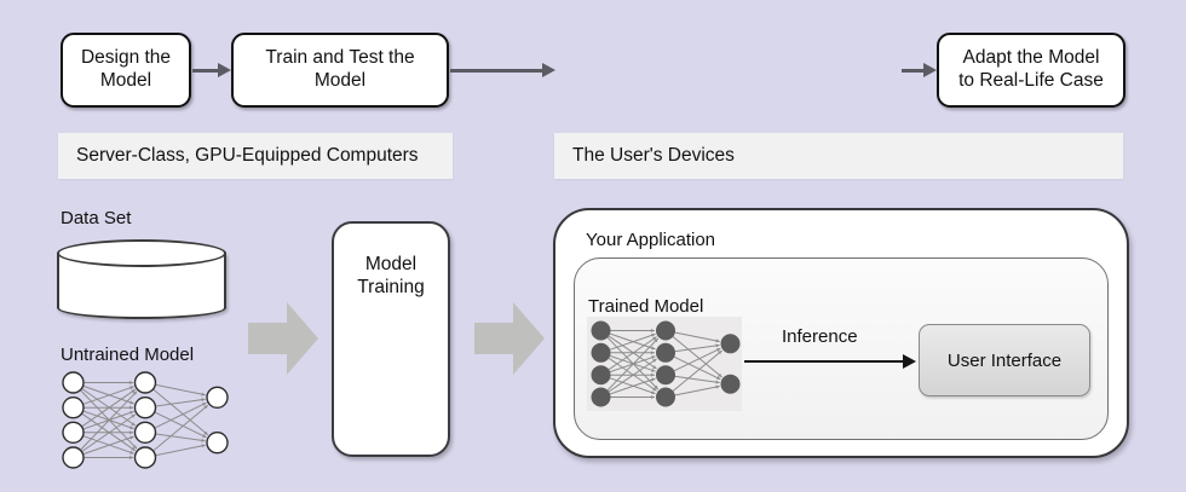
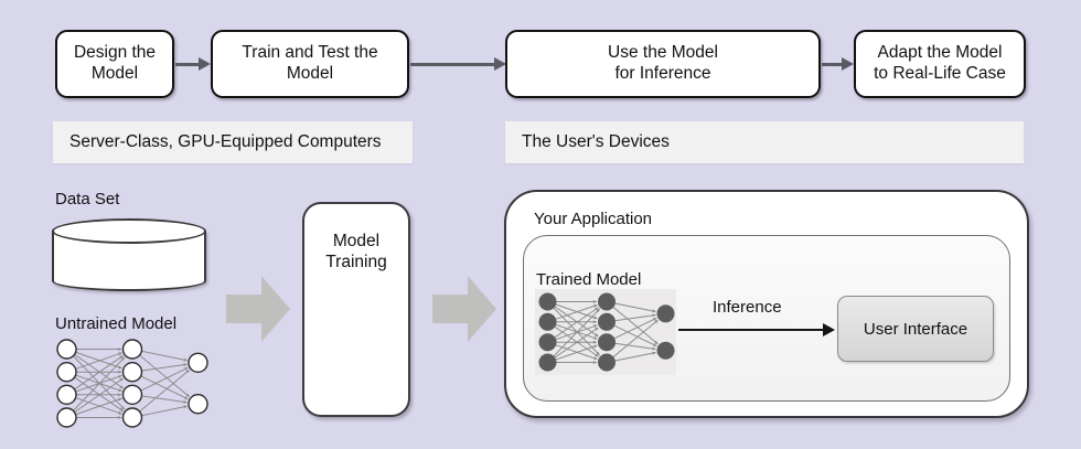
  Design the
  Model
  Train and Test the
  Model
+ Use the Model
+ for Inference
  Adapt the Model
  to Real-Life Case
  Server-Class, GPU-Equipped Computers
  The User's Devices
  Data Set
  Untrained Model
  Model
  Training
  Your Application
  Trained Model
  Inference
  User Interface
